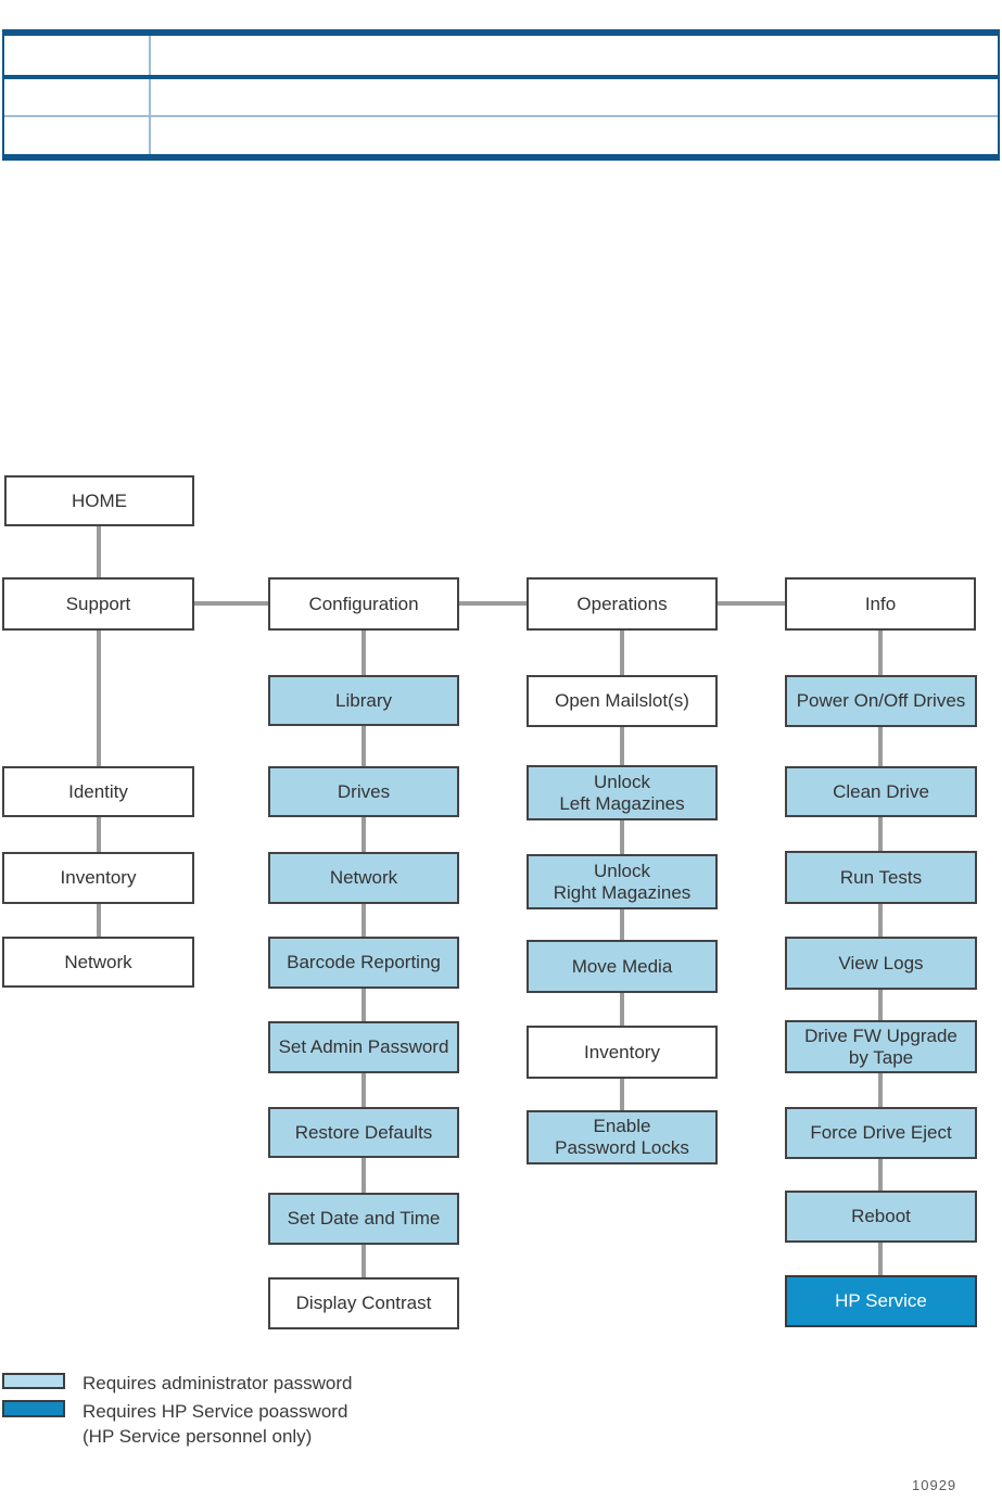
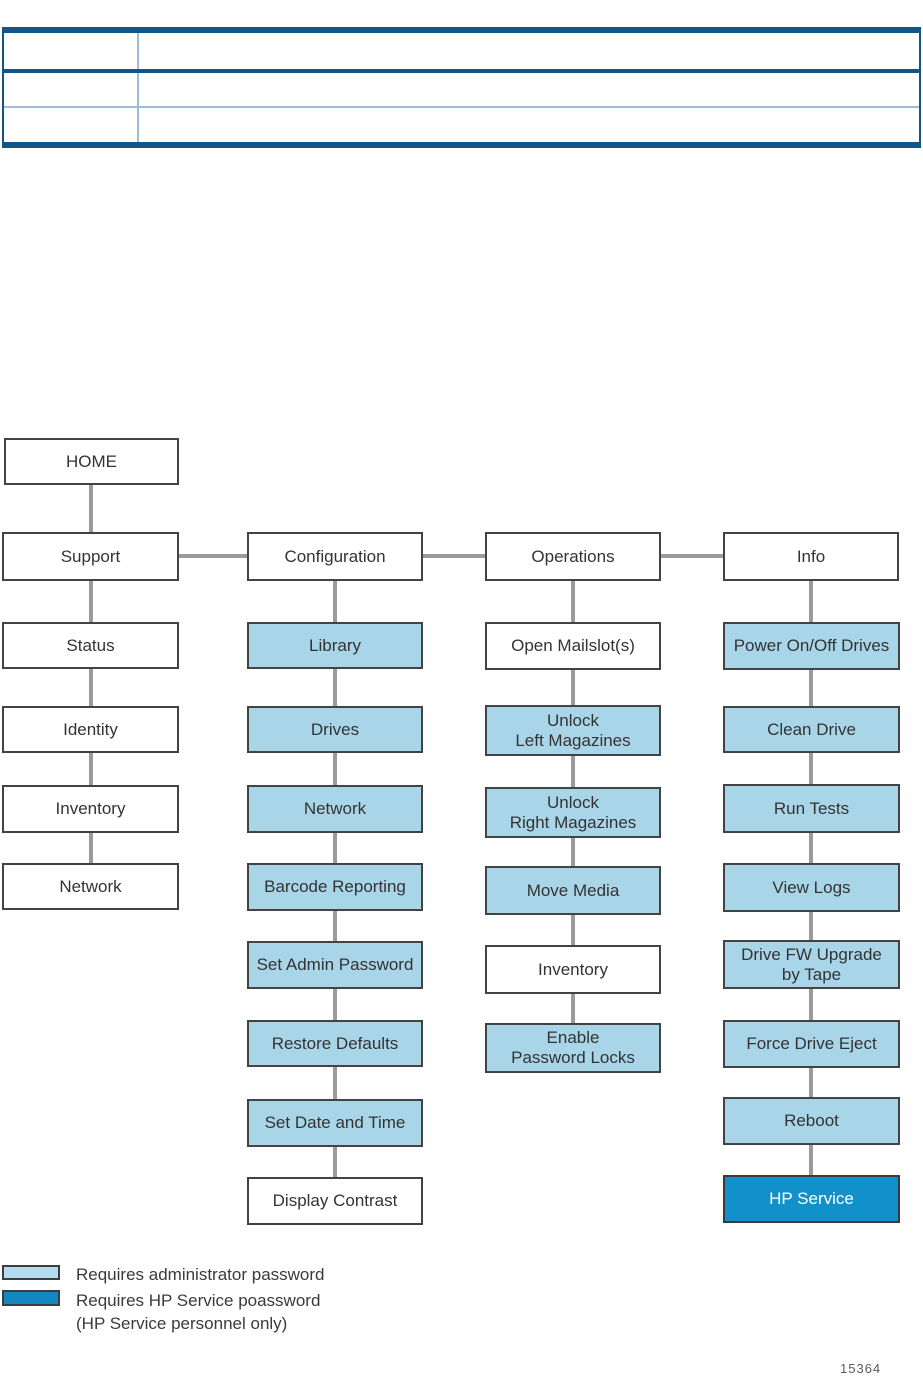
  HOME
  Support
  Configuration
  Operations
  Info
+ Status
  Identity
  Inventory
  Network
  Library
  Drives
  Network
  Barcode Reporting
  Set Admin Password
  Restore Defaults
  Set Date and Time
  Display Contrast
  Open Mailslot(s)
  Unlock
  Left Magazines
  Unlock
  Right Magazines
  Move Media
  Inventory
  Enable
  Password Locks
  Power On/Off Drives
  Clean Drive
  Run Tests
  View Logs
  Drive FW Upgrade
  by Tape
  Force Drive Eject
  Reboot
  HP Service
  Requires administrator password
  Requires HP Service poassword
  (HP Service personnel only)
- 10929
+ 15364
